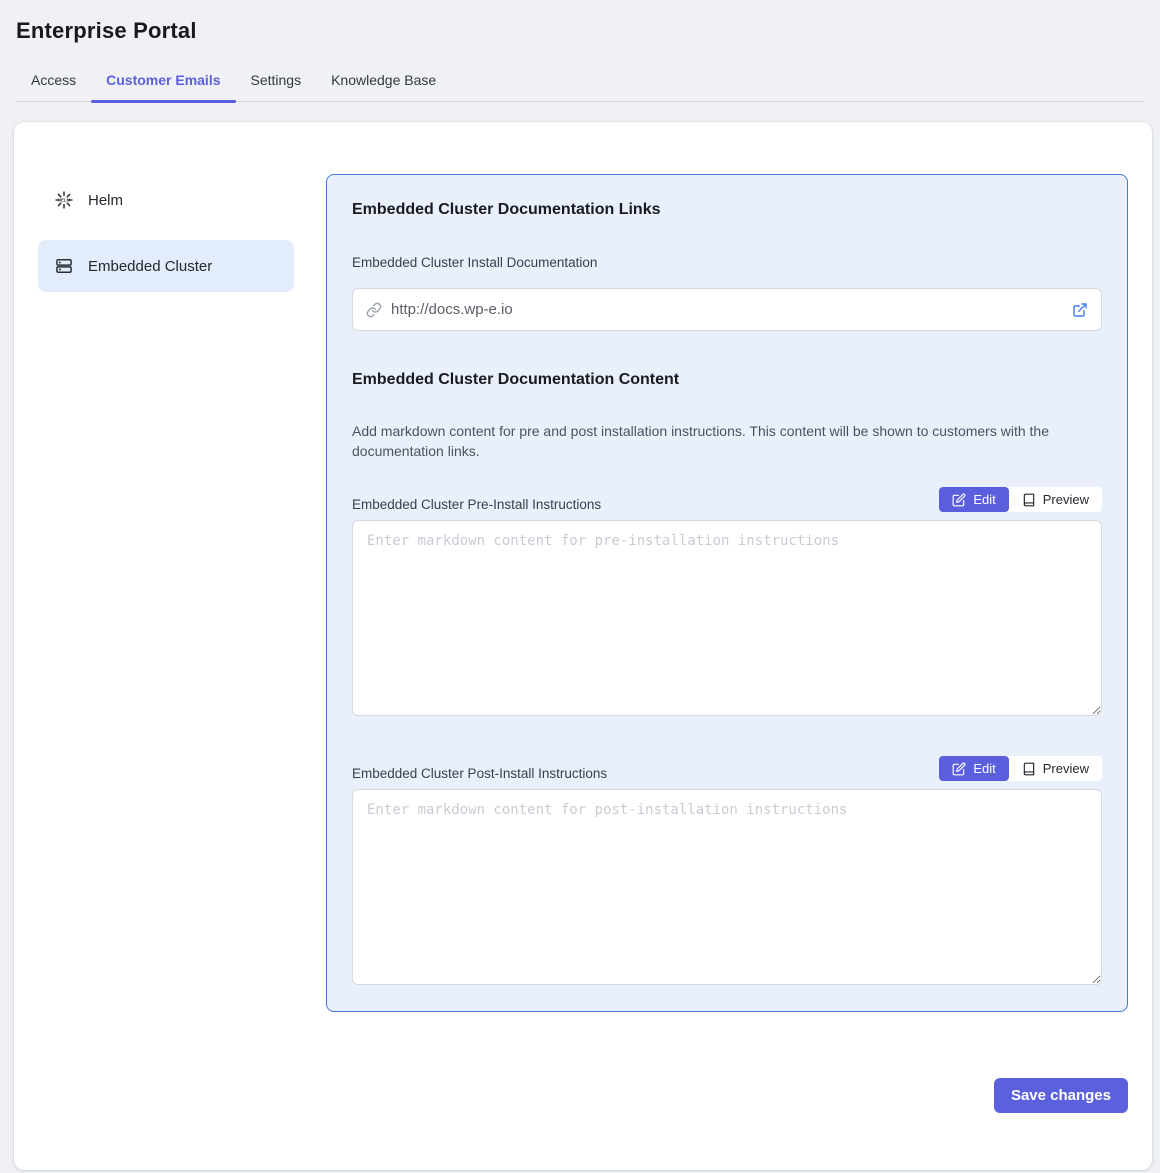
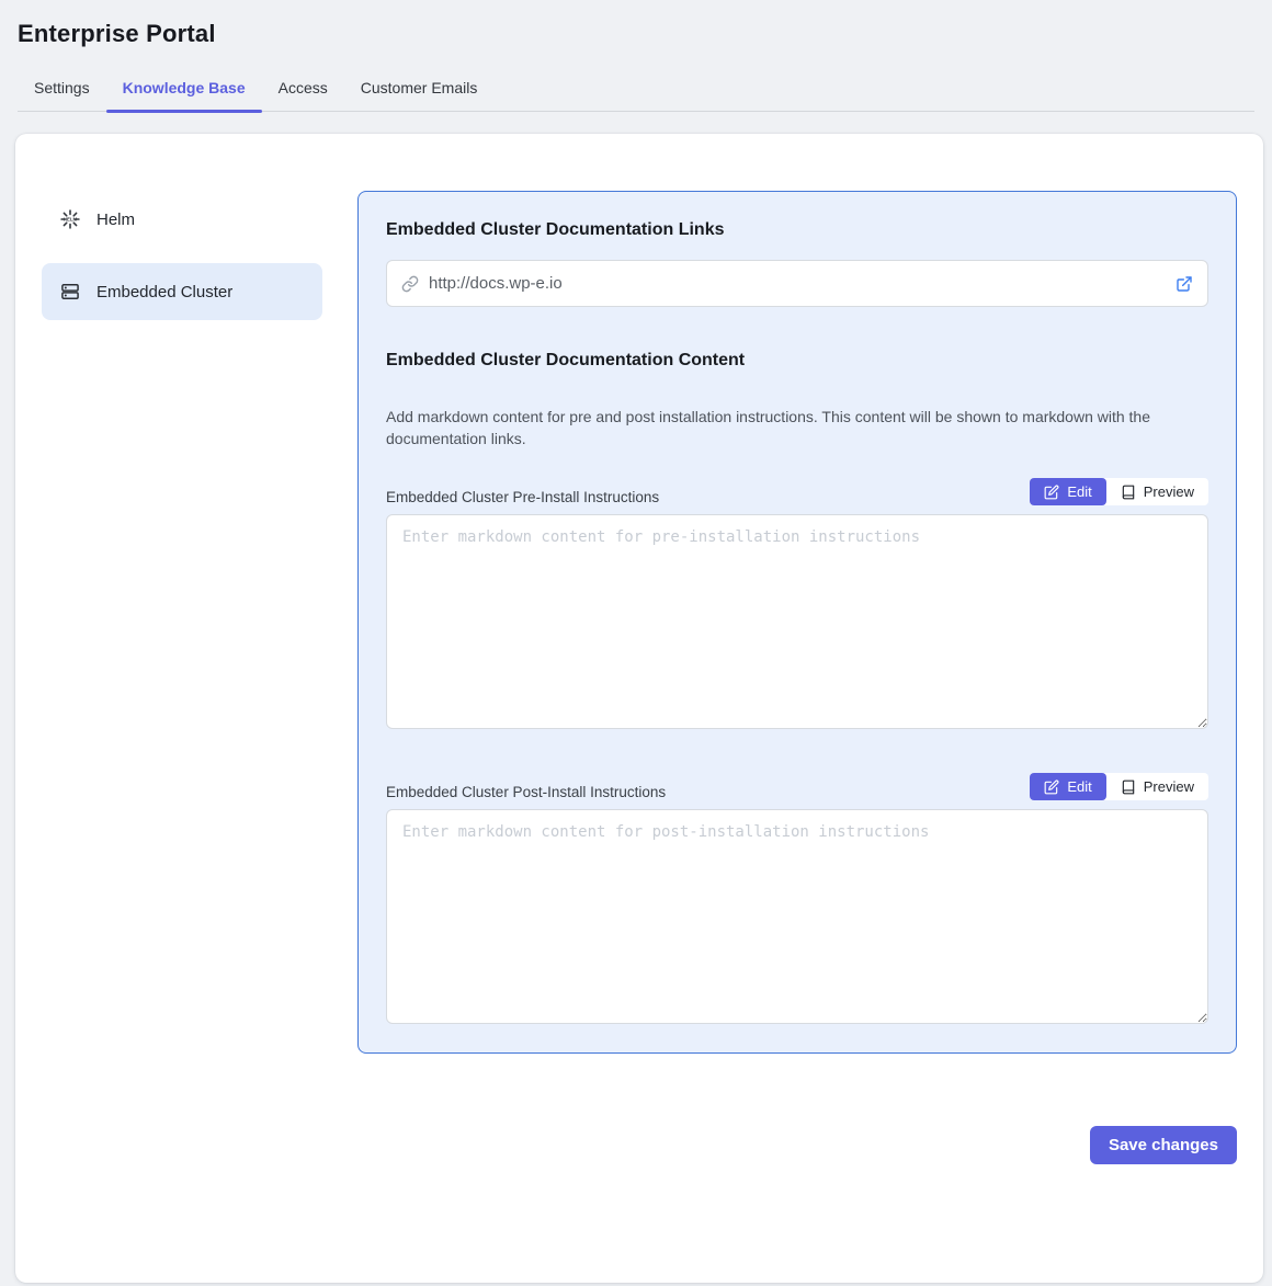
  Enterprise Portal
- Access
+ Settings
- Customer Emails
+ Knowledge Base
- Settings
+ Access
- Knowledge Base
+ Customer Emails
  Helm
  Embedded Cluster
  Embedded Cluster Documentation Links
- Embedded Cluster Install Documentation
  http://docs.wp-e.io
  Embedded Cluster Documentation Content
- Add markdown content for pre and post installation instructions. This content will be shown to customers with the documentation links.
+ Add markdown content for pre and post installation instructions. This content will be shown to markdown with the documentation links.
  Embedded Cluster Pre-Install Instructions
  Edit
  Preview
  Enter markdown content for pre-installation instructions
  Embedded Cluster Post-Install Instructions
  Edit
  Preview
  Enter markdown content for post-installation instructions
  Save changes
